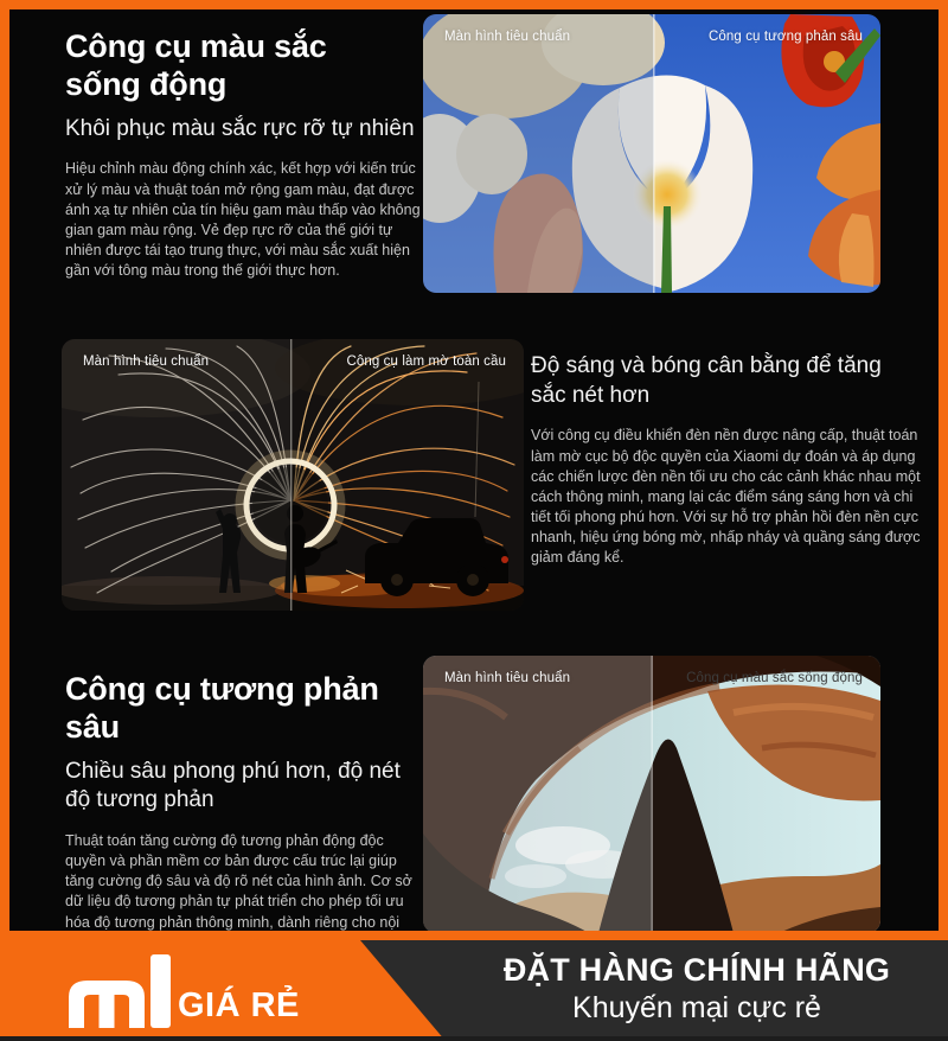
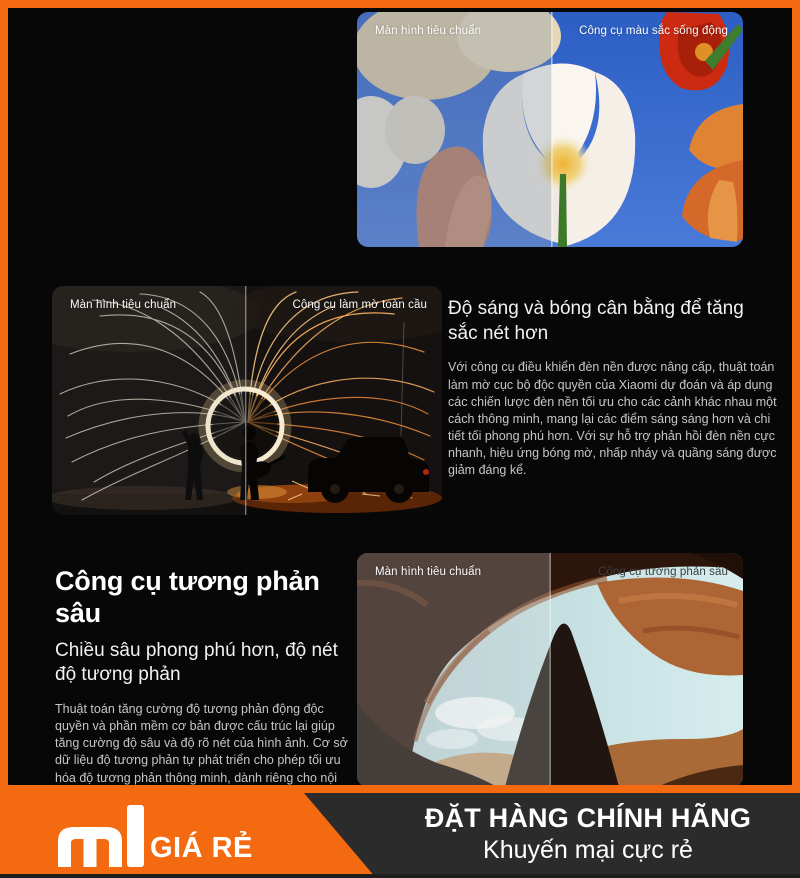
- Công cụ màu sắc
- sống động
- Khôi phục màu sắc rực rỡ tự nhiên
- Hiệu chỉnh màu động chính xác, kết hợp với kiến trúc xử lý màu và thuật toán mở rộng gam màu, đạt được ánh xạ tự nhiên của tín hiệu gam màu thấp vào không gian gam màu rộng. Vẻ đẹp rực rỡ của thế giới tự nhiên được tái tạo trung thực, với màu sắc xuất hiện gần với tông màu trong thế giới thực hơn.
  Màn hình tiêu chuẩn
- Công cụ tương phản sâu
+ Công cụ màu sắc sống động
  Màn hình tiêu chuẩn
  Công cụ làm mờ toàn cầu
  Độ sáng và bóng cân bằng để tăng
  sắc nét hơn
  Với công cụ điều khiển đèn nền được nâng cấp, thuật toán làm mờ cục bộ độc quyền của Xiaomi dự đoán và áp dụng các chiến lược đèn nền tối ưu cho các cảnh khác nhau một cách thông minh, mang lại các điểm sáng sáng hơn và chi tiết tối phong phú hơn. Với sự hỗ trợ phản hồi đèn nền cực nhanh, hiệu ứng bóng mờ, nhấp nháy và quầng sáng được giảm đáng kể.
  Công cụ tương phản
  sâu
  Chiều sâu phong phú hơn, độ nét
  độ tương phản
  Thuật toán tăng cường độ tương phản động độc quyền và phần mềm cơ bản được cấu trúc lại giúp tăng cường độ sâu và độ rõ nét của hình ảnh. Cơ sở dữ liệu độ tương phản tự phát triển cho phép tối ưu hóa độ tương phản thông minh, dành riêng cho nội
  Màn hình tiêu chuẩn
- Công cụ màu sắc sống động
+ Công cụ tương phản sâu
  GIÁ RẺ
  ĐẶT HÀNG CHÍNH HÃNG
  Khuyến mại cực rẻ
